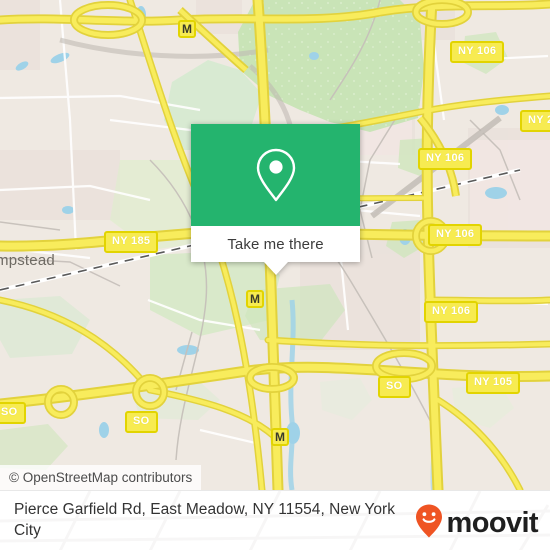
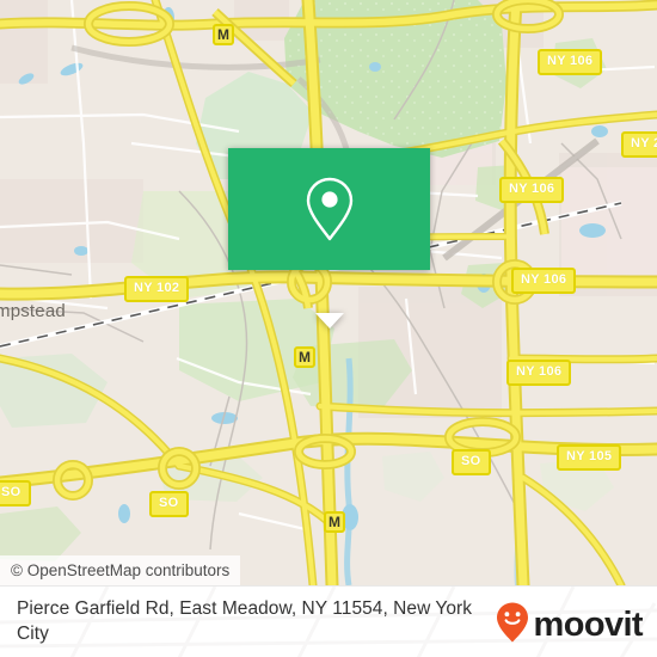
  mpstead
  NY 106
  NY 106
  NY 106
- NY 185
+ NY 102
  NY 106
  SO
  NY 105
  SO
  SO
  M
  M
  M
- Take me there
  © OpenStreetMap contributors
  Pierce Garfield Rd, East Meadow, NY 11554, New York City
  moovit
